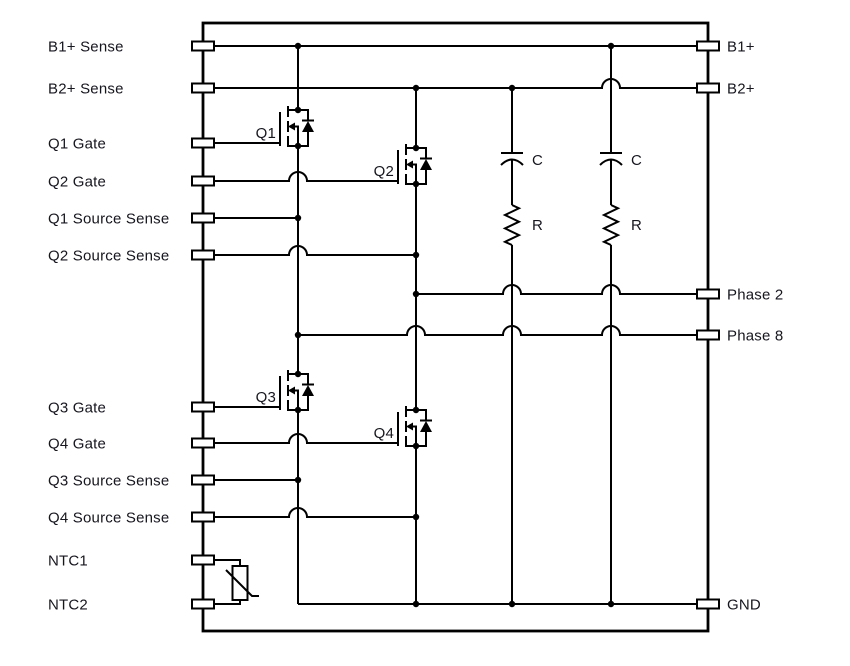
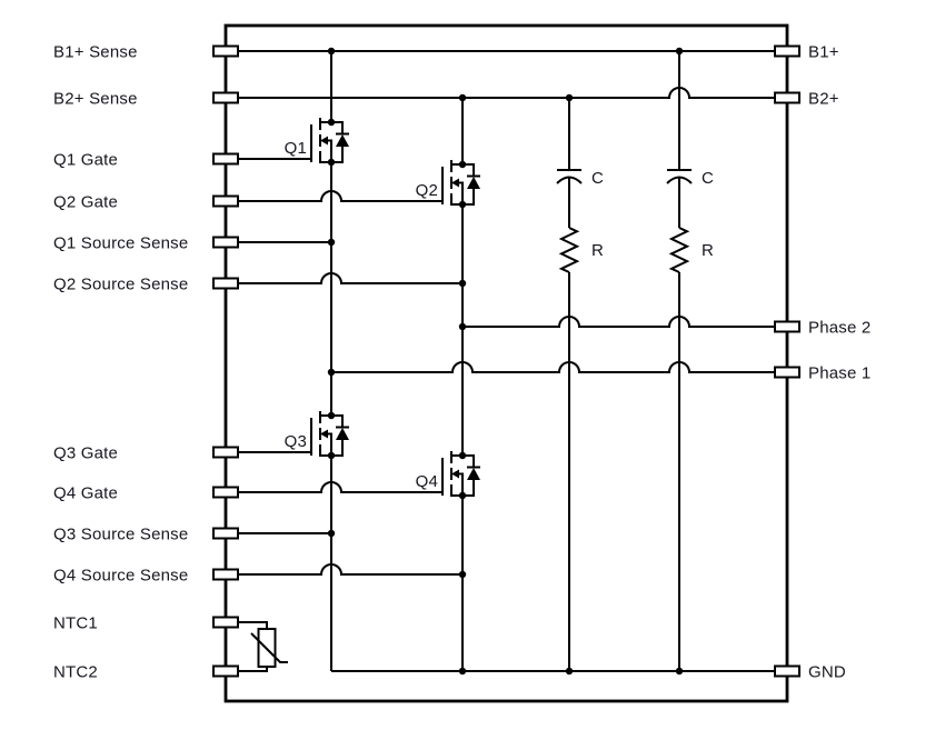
  Q1
  Q2
  Q3
  Q4
  C
  C
  R
  R
  B1+ Sense
  B2+ Sense
  Q1 Gate
  Q2 Gate
  Q1 Source Sense
  Q2 Source Sense
  Q3 Gate
  Q4 Gate
  Q3 Source Sense
  Q4 Source Sense
  NTC1
  NTC2
  B1+
  B2+
  Phase 2
- Phase 8
+ Phase 1
  GND
